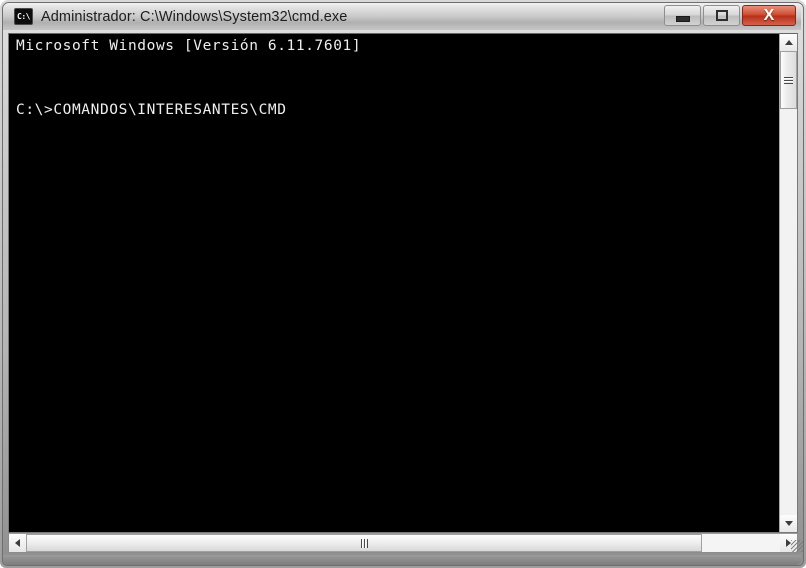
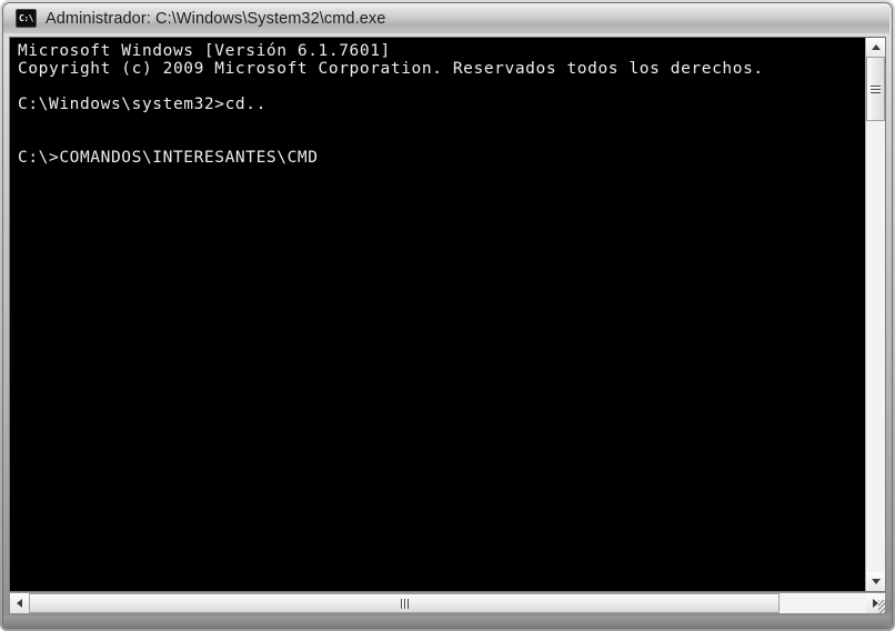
  C:\
  Administrador: C:\Windows\System32\cmd.exe
- X
- Microsoft Windows [Versión 6.11.7601]
+ Microsoft Windows [Versión 6.1.7601]
+ Copyright (c) 2009 Microsoft Corporation. Reservados todos los derechos.
+ C:\Windows\system32>cd..
  C:\>COMANDOS\INTERESANTES\CMD
